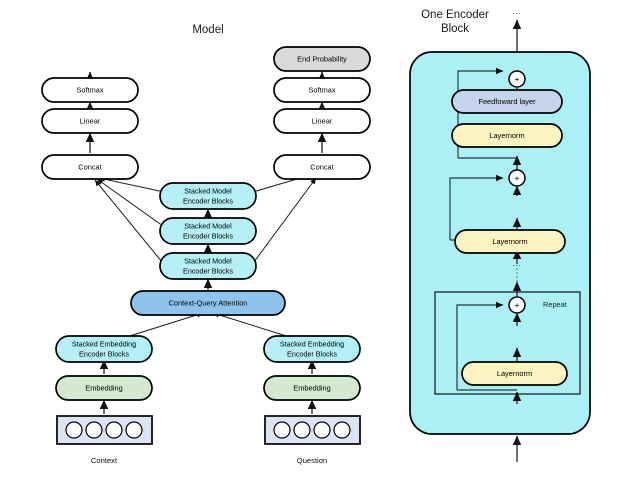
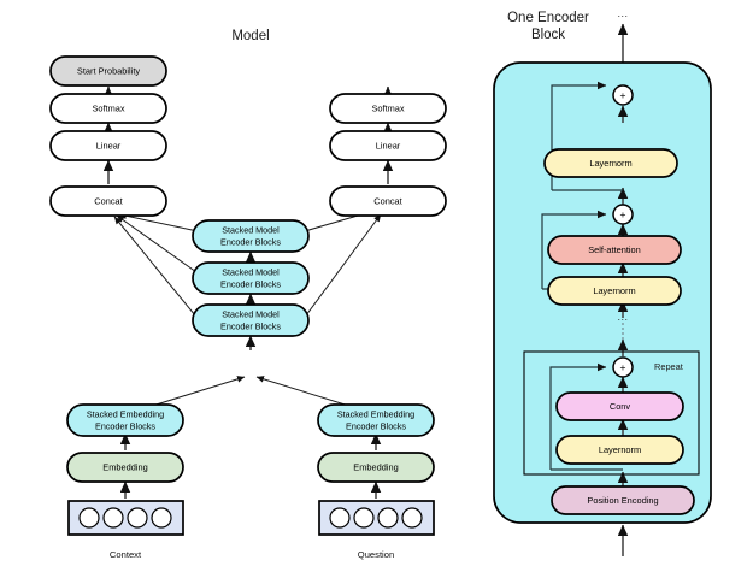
  Model
+ Start Probability
  Softmax
  Linear
  Concat
- End Probability
  Softmax
  Linear
  Concat
  Stacked Model
  Encoder Blocks
  Stacked Model
  Encoder Blocks
  Stacked Model
  Encoder Blocks
- Context-Query Attention
  Stacked Embedding
  Encoder Blocks
  Embedding
  Context
  Stacked Embedding
  Encoder Blocks
  Embedding
  Question
  One Encoder
  Block
  ...
  Repeat
  +
  +
  +
- Feedfoward layer
  Layernorm
+ Self-attention
  Layernorm
+ Conv
  Layernorm
+ Position Encoding
